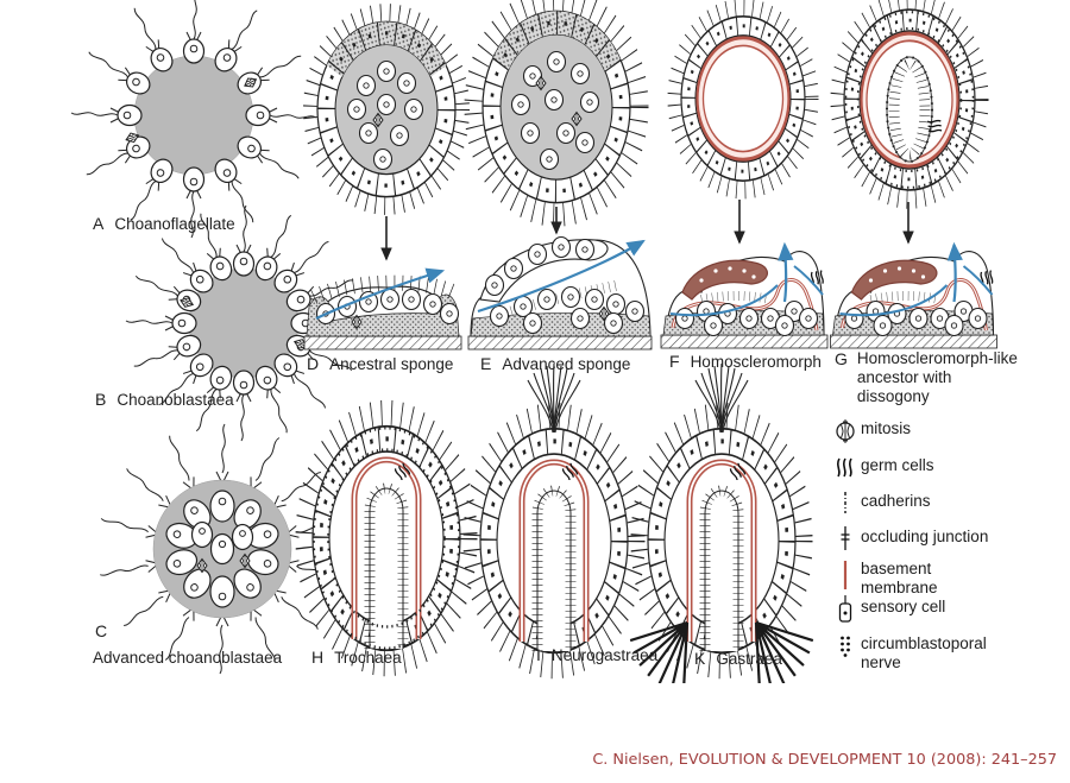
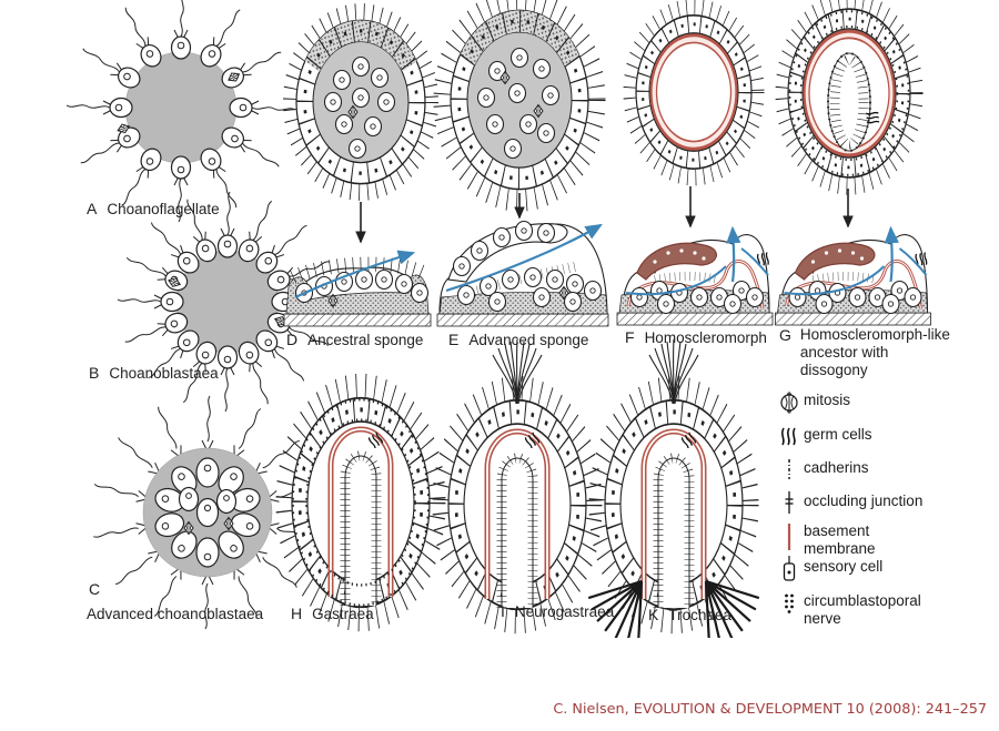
  A Choanoflagellate
  B Choanoblastaea
  C
  Advanced choanoblastaea
  D Ancestral sponge
  E Advanced sponge
  F Homoscleromorph
  G
  Homoscleromorph-like ancestor with dissogony
- H Trochaea
+ H Gastraea
  I Neurogastraea
- K Gastraea
+ K Trochaea
  mitosis
  germ cells
  cadherins
  occluding junction
  basement
  membrane
  sensory cell
  circumblastoporal
  nerve
  C. Nielsen, EVOLUTION & DEVELOPMENT 10 (2008): 241–257
